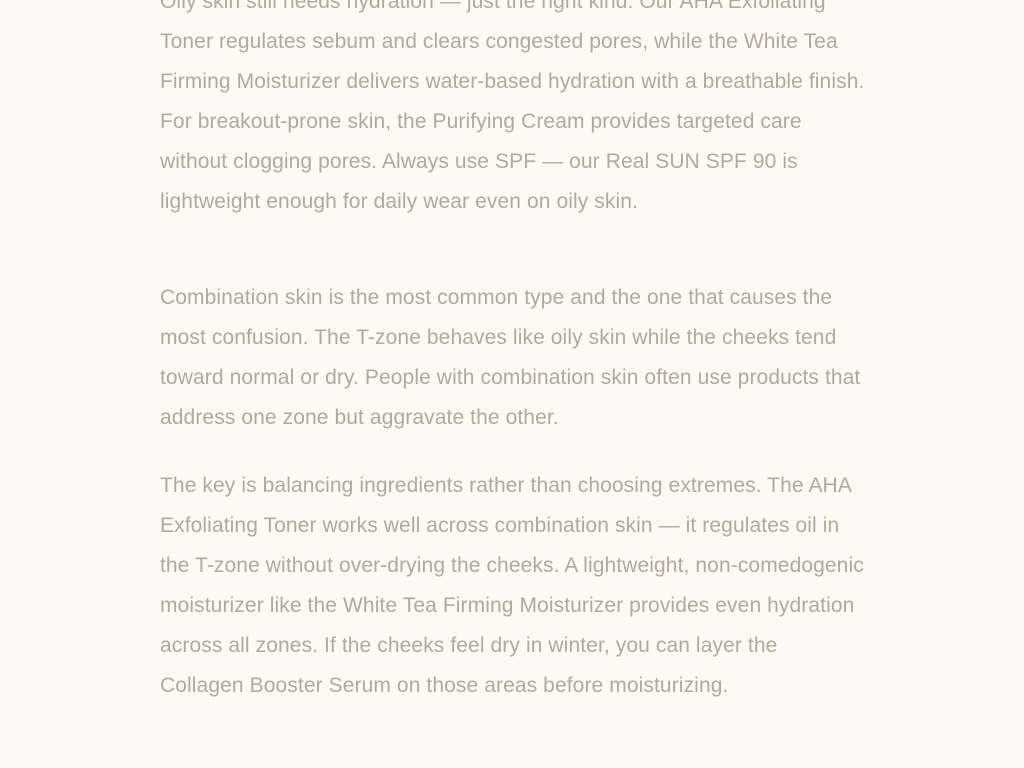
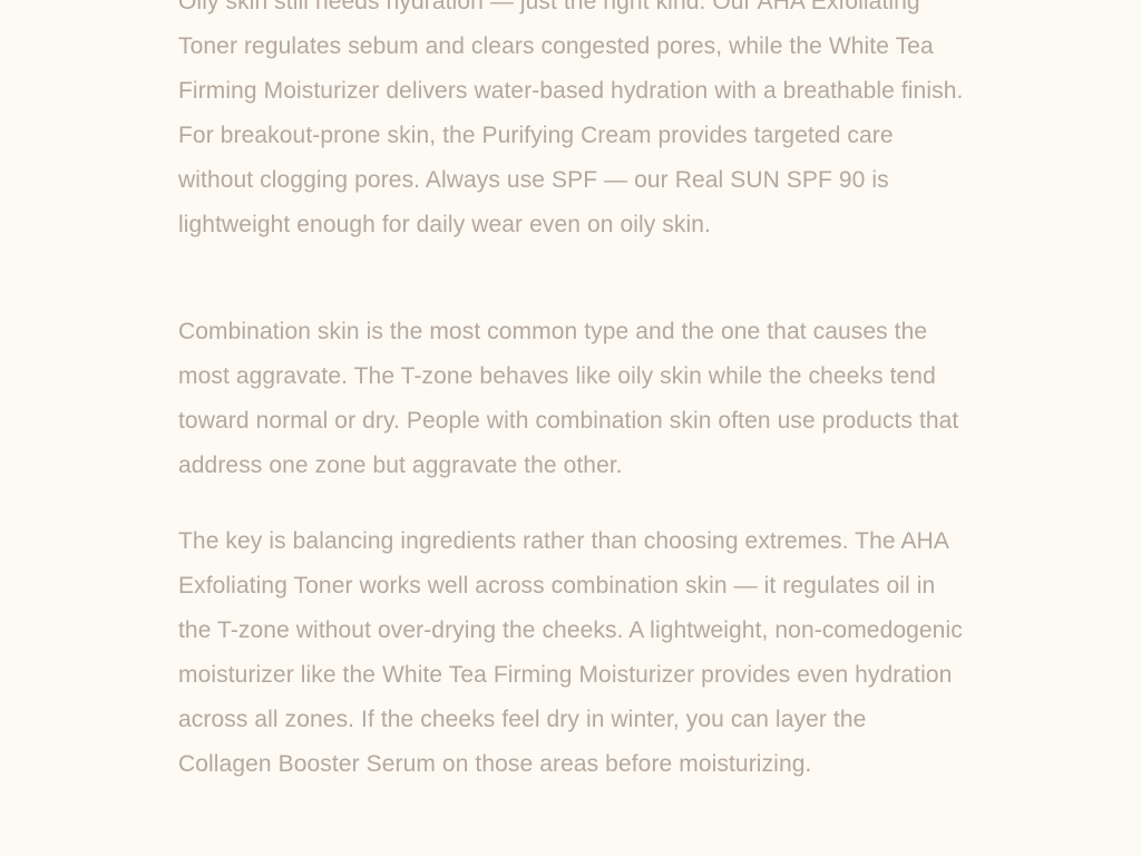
  Oily skin still needs hydration — just the right kind. Our AHA Exfoliating Toner regulates sebum and clears congested pores, while the White Tea Firming Moisturizer delivers water-based hydration with a breathable finish. For breakout-prone skin, the Purifying Cream provides targeted care without clogging pores. Always use SPF — our Real SUN SPF 90 is lightweight enough for daily wear even on oily skin.
- Combination skin is the most common type and the one that causes the most confusion. The T-zone behaves like oily skin while the cheeks tend toward normal or dry. People with combination skin often use products that address one zone but aggravate the other.
+ Combination skin is the most common type and the one that causes the most aggravate. The T-zone behaves like oily skin while the cheeks tend toward normal or dry. People with combination skin often use products that address one zone but aggravate the other.
  The key is balancing ingredients rather than choosing extremes. The AHA Exfoliating Toner works well across combination skin — it regulates oil in the T-zone without over-drying the cheeks. A lightweight, non-comedogenic moisturizer like the White Tea Firming Moisturizer provides even hydration across all zones. If the cheeks feel dry in winter, you can layer the Collagen Booster Serum on those areas before moisturizing.
